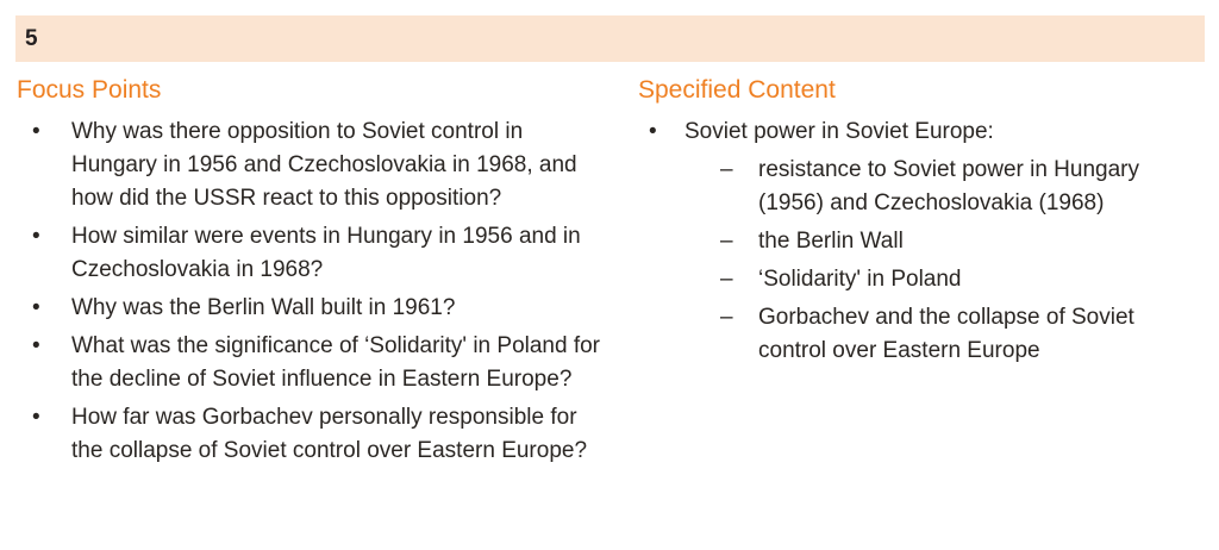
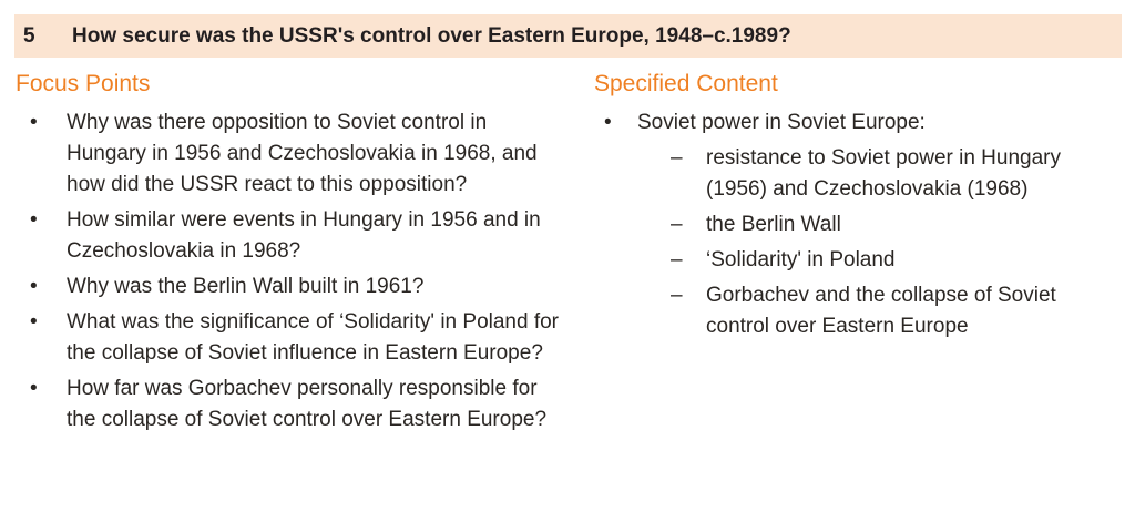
  5
+ How secure was the USSR's control over Eastern Europe, 1948–c.1989?
  Focus Points
  •
  Why was there opposition to Soviet control in Hungary in 1956 and Czechoslovakia in 1968, and how did the USSR react to this opposition?
  •
  How similar were events in Hungary in 1956 and in Czechoslovakia in 1968?
  •
  Why was the Berlin Wall built in 1961?
  •
- What was the significance of ‘Solidarity' in Poland for the decline of Soviet influence in Eastern Europe?
+ What was the significance of ‘Solidarity' in Poland for the collapse of Soviet influence in Eastern Europe?
  •
  How far was Gorbachev personally responsible for the collapse of Soviet control over Eastern Europe?
  Specified Content
  •
  Soviet power in Soviet Europe:
  –
  resistance to Soviet power in Hungary (1956) and Czechoslovakia (1968)
  –
  the Berlin Wall
  –
  ‘Solidarity' in Poland
  –
  Gorbachev and the collapse of Soviet control over Eastern Europe
